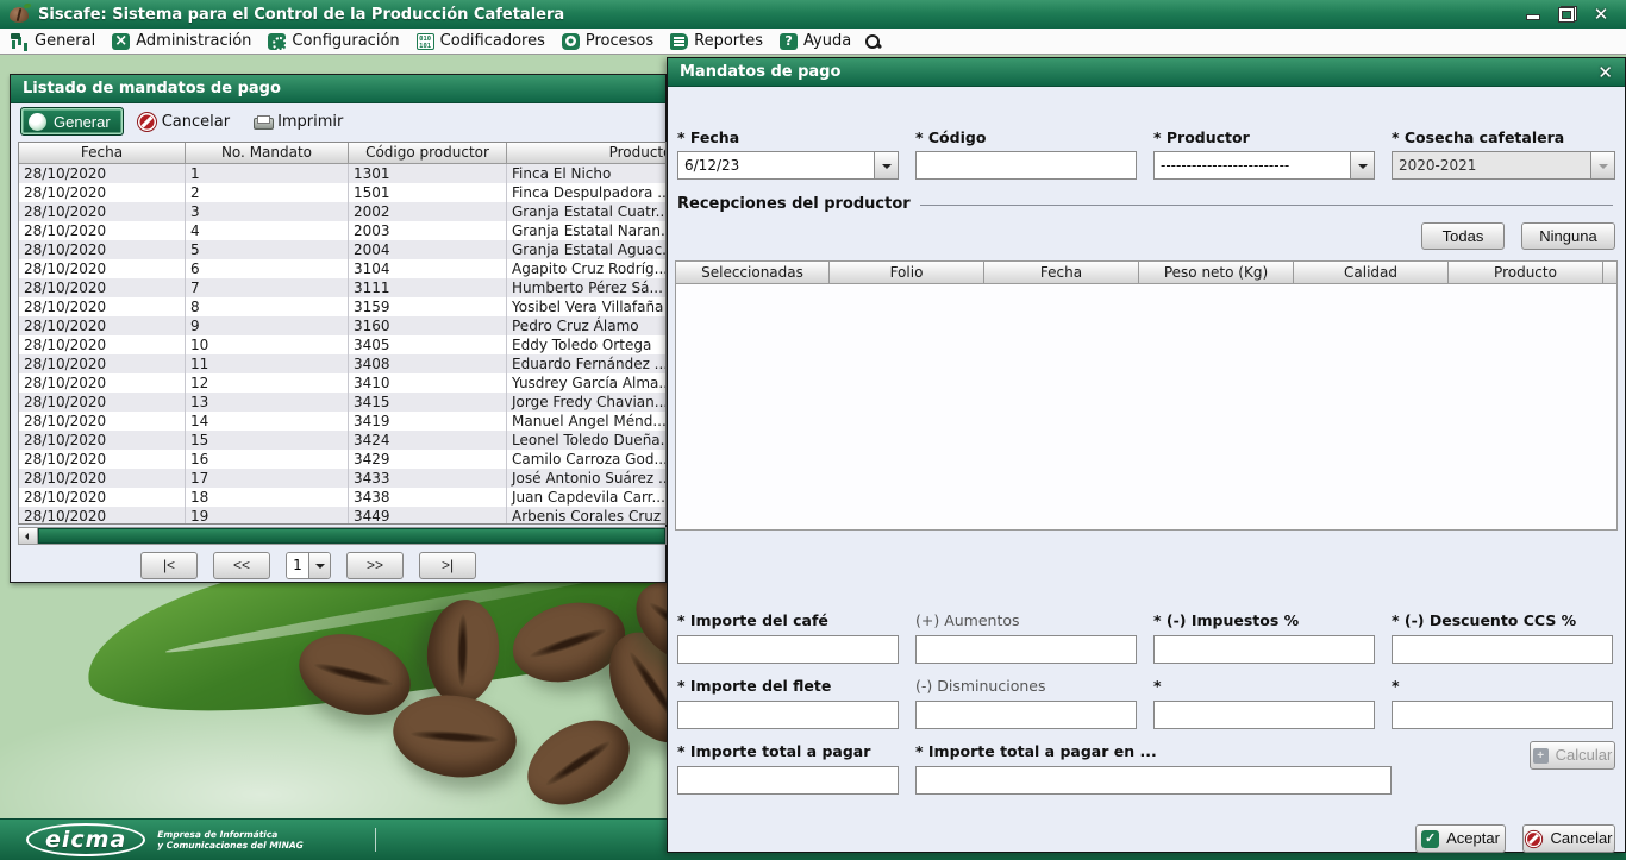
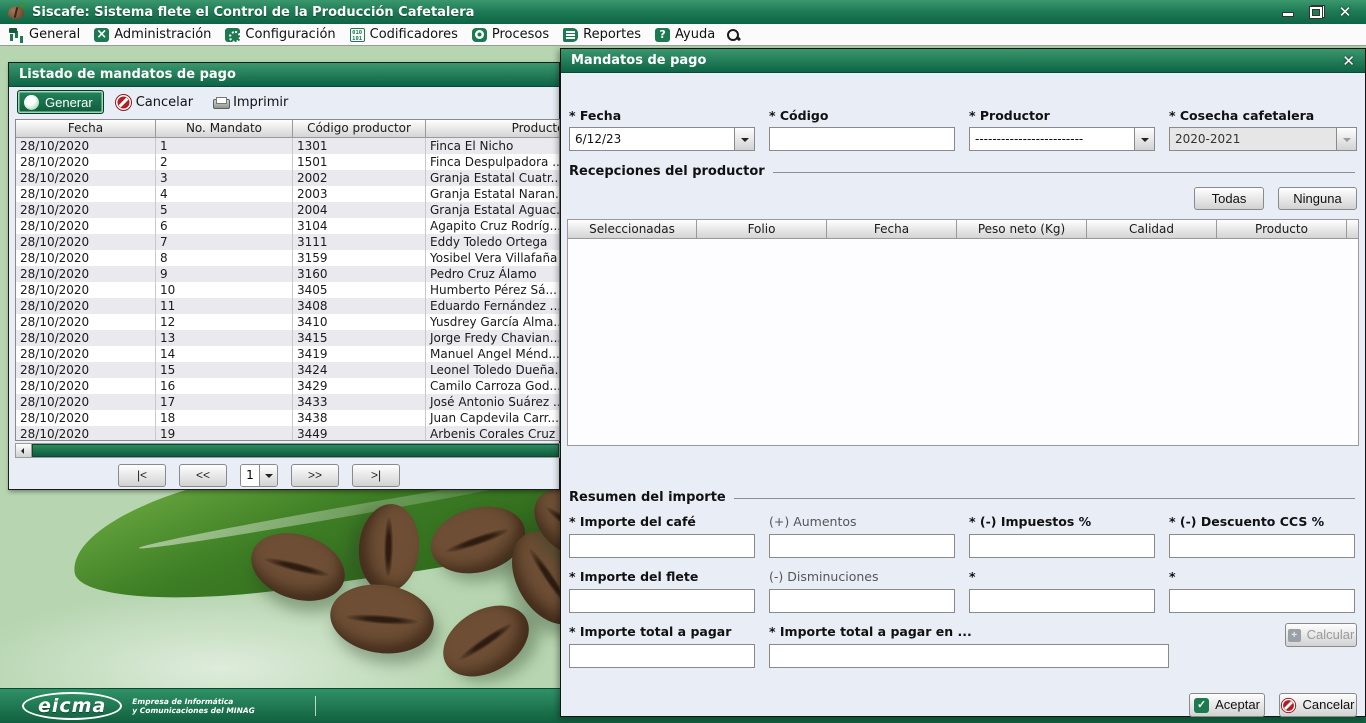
- Siscafe: Sistema para el Control de la Producción Cafetalera
+ Siscafe: Sistema flete el Control de la Producción Cafetalera
  ✕
  General
  Administración
  Configuración
  Codificadores
  Procesos
  Reportes
  Ayuda
  Listado de mandatos de pago
  Generar
  Cancelar
  Imprimir
  Fecha
  No. Mandato
  Código productor
  Product
  28/10/2020
  1
  1301
  Finca El Nicho
  28/10/2020
  2
  1501
  Finca Despulpadora ..
  28/10/2020
  3
  2002
  Granja Estatal Cuatr..
  28/10/2020
  4
  2003
  Granja Estatal Naran.
  28/10/2020
  5
  2004
  Granja Estatal Aguac.
  28/10/2020
  6
  3104
  Agapito Cruz Rodríg..
  28/10/2020
  7
  3111
- Humberto Pérez Sá...
+ Eddy Toledo Ortega
  28/10/2020
  8
  3159
  Yosibel Vera Villafaña
  28/10/2020
  9
  3160
  Pedro Cruz Álamo
  28/10/2020
  10
  3405
- Eddy Toledo Ortega
+ Humberto Pérez Sá...
  28/10/2020
  11
  3408
  Eduardo Fernández ..
  28/10/2020
  12
  3410
  Yusdrey García Alma.
  28/10/2020
  13
  3415
  Jorge Fredy Chavian..
  28/10/2020
  14
  3419
  Manuel Angel Ménd...
  28/10/2020
  15
  3424
  Leonel Toledo Dueña.
  28/10/2020
  16
  3429
  Camilo Carroza God...
  28/10/2020
  17
  3433
  José Antonio Suárez ..
  28/10/2020
  18
  3438
  Juan Capdevila Carr...
  28/10/2020
  19
  3449
  Arbenis Corales Cruz
  |<
  <<
  1
  >>
  >|
  eicma
  Empresa de Informática
  y Comunicaciones del MINAG
  Mandatos de pago
  ✕
  * Fecha
  6/12/23
  * Código
  * Productor
  -------------------------
  * Cosecha cafetalera
  2020-2021
  Recepciones del productor
  Todas
  Ninguna
  Seleccionadas
  Folio
  Fecha
  Peso neto (Kg)
  Calidad
  Producto
+ Resumen del importe
  * Importe del café
  (+) Aumentos
  * (-) Impuestos %
  * (-) Descuento CCS %
  * Importe del flete
  (-) Disminuciones
  *
  *
  * Importe total a pagar
  * Importe total a pagar en ...
  Calcular
  Aceptar
  Cancelar
